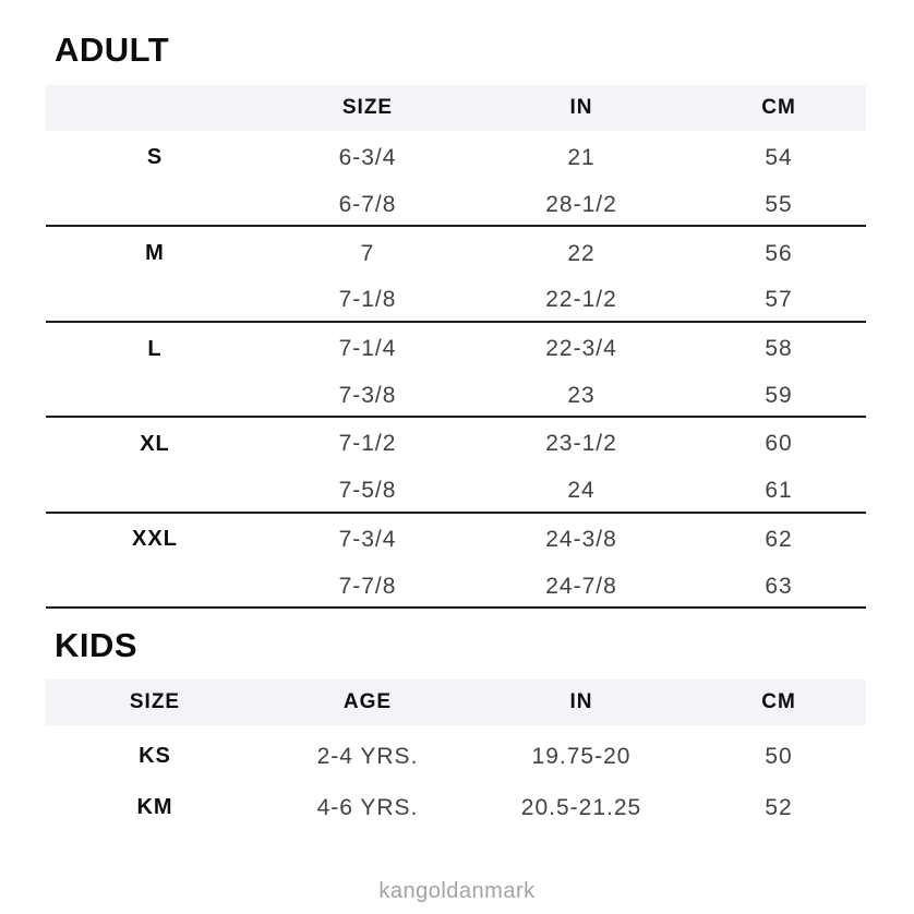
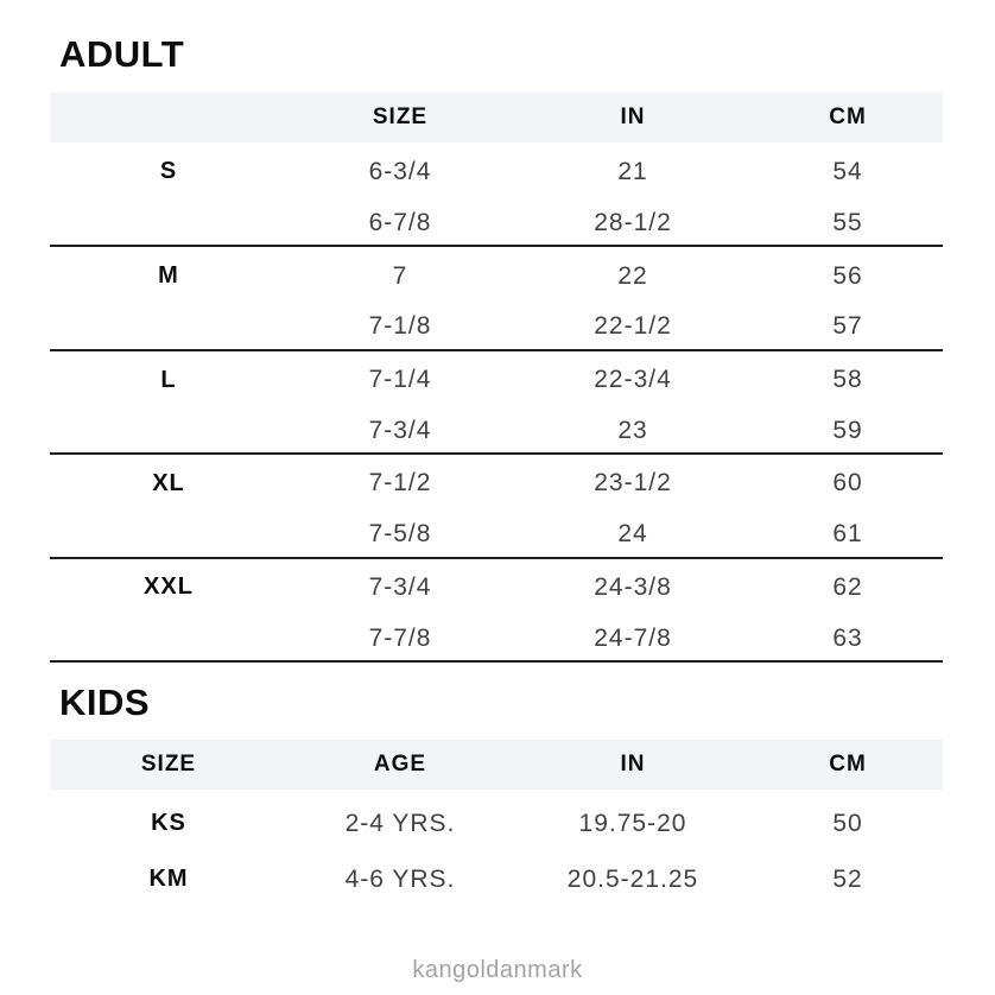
  ADULT
  	SIZE	IN	CM
  S	6-3/4	21	54
  	6-7/8	28-1/2	55
  M	7	22	56
  	7-1/8	22-1/2	57
  L	7-1/4	22-3/4	58
- 	7-3/8	23	59
+ 	7-3/4	23	59
  XL	7-1/2	23-1/2	60
  	7-5/8	24	61
  XXL	7-3/4	24-3/8	62
  	7-7/8	24-7/8	63
  KIDS
  SIZE	AGE	IN	CM
  KS	2-4 YRS.	19.75-20	50
  KM	4-6 YRS.	20.5-21.25	52
  kangoldanmark
